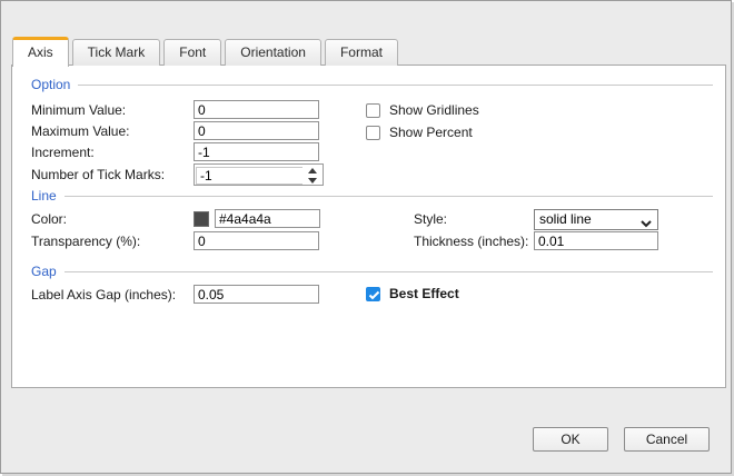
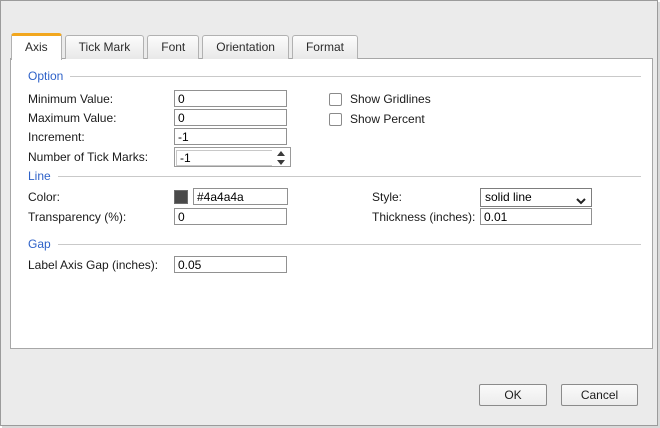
  Axis
  Tick Mark
  Font
  Orientation
  Format
  Option
  Minimum Value:
  0
  Maximum Value:
  0
  Increment:
  -1
  Number of Tick Marks:
  -1
  Show Gridlines
  Show Percent
  Line
  Color:
  #4a4a4a
  Style:
  solid line
  Transparency (%):
  0
  Thickness (inches):
  0.01
  Gap
  Label Axis Gap (inches):
  0.05
- Best Effect
  OK
  Cancel
